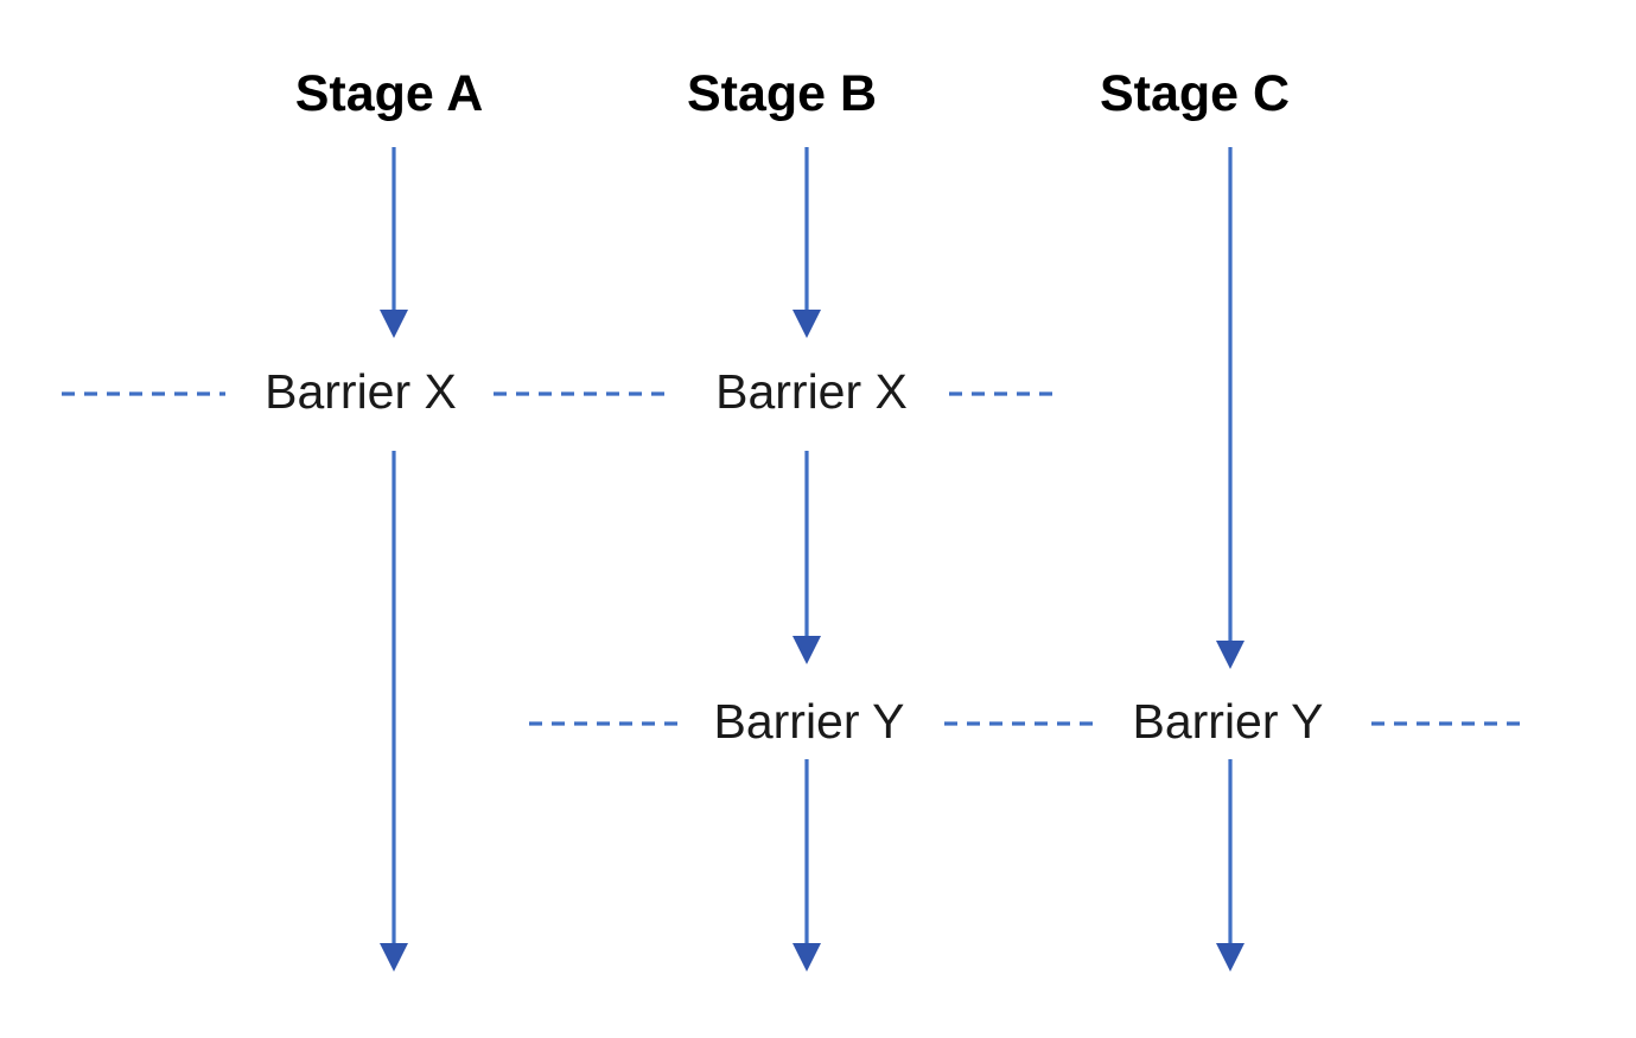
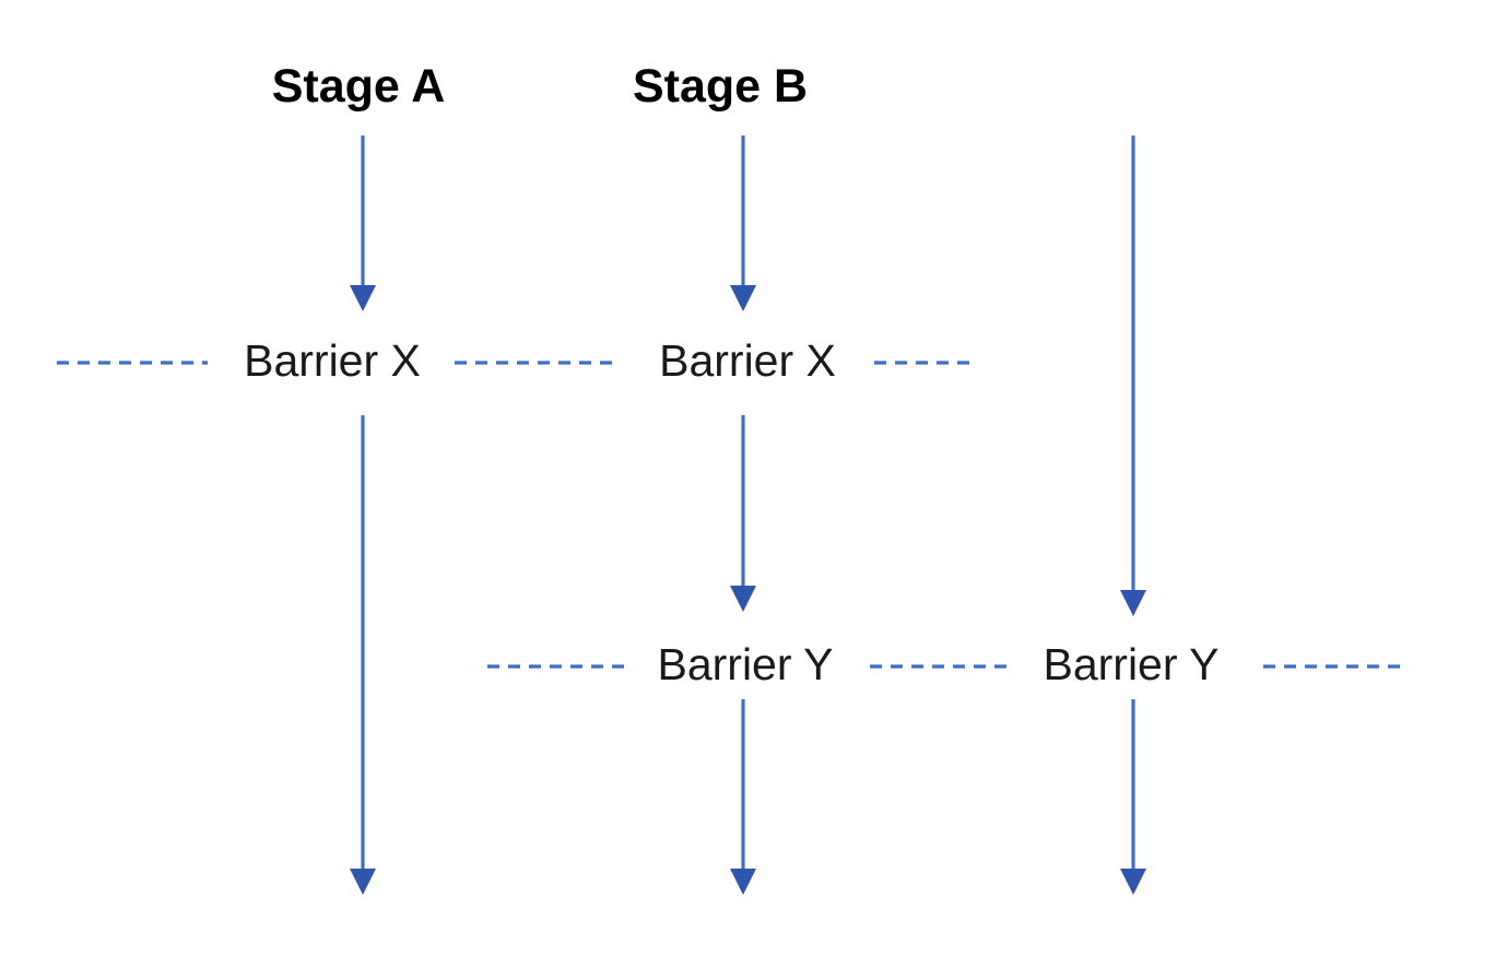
  Stage A
  Stage B
- Stage C
  Barrier X
  Barrier X
  Barrier Y
  Barrier Y
